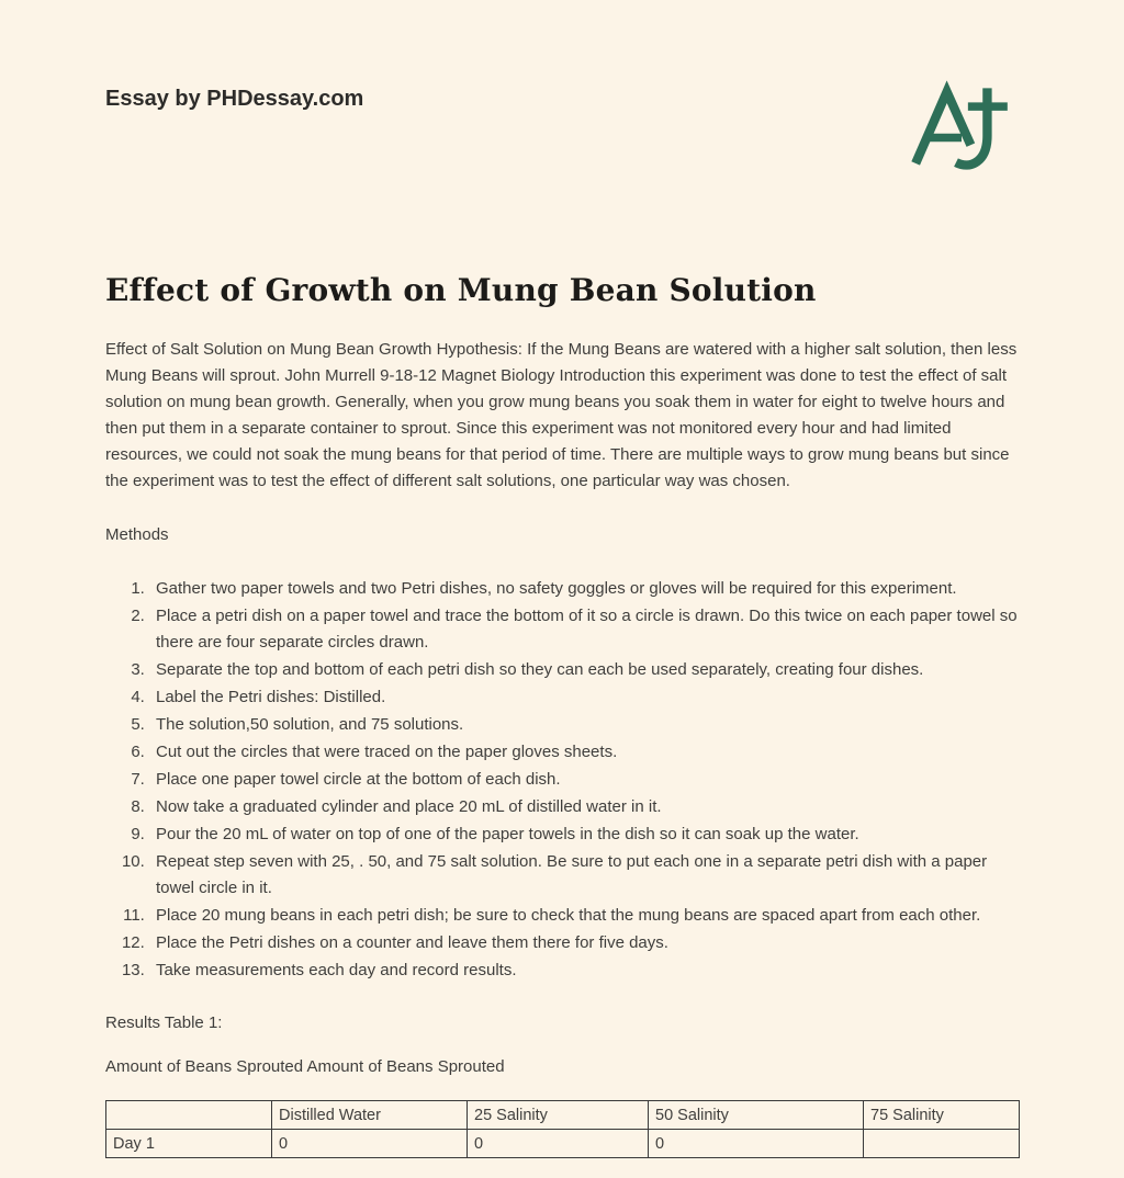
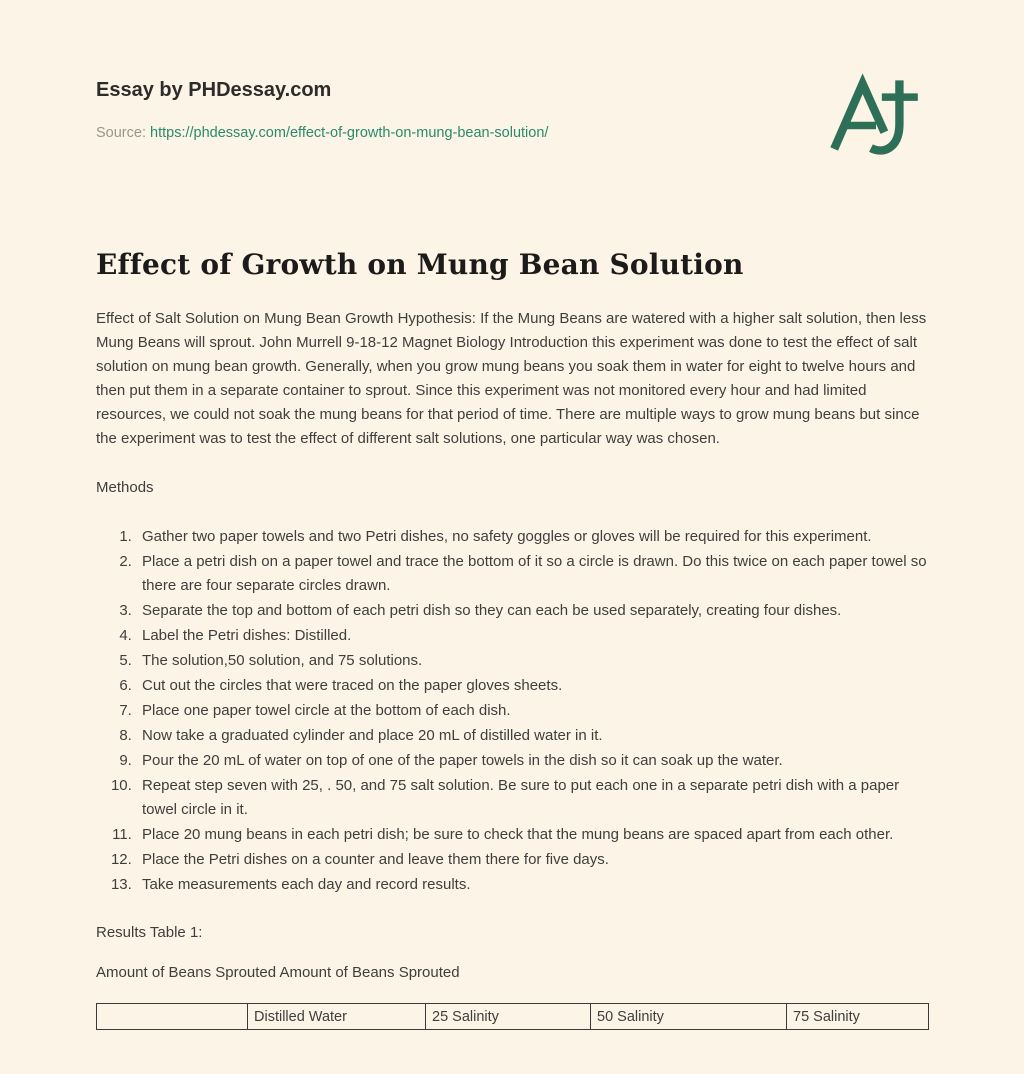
  Essay by PHDessay.com
+ Source: https://phdessay.com/effect-of-growth-on-mung-bean-solution/
  Effect of Growth on Mung Bean Solution
  Effect of Salt Solution on Mung Bean Growth Hypothesis: If the Mung Beans are watered with a higher salt solution, then less Mung Beans will sprout. John Murrell 9-18-12 Magnet Biology Introduction this experiment was done to test the effect of salt solution on mung bean growth. Generally, when you grow mung beans you soak them in water for eight to twelve hours and then put them in a separate container to sprout. Since this experiment was not monitored every hour and had limited resources, we could not soak the mung beans for that period of time. There are multiple ways to grow mung beans but since the experiment was to test the effect of different salt solutions, one particular way was chosen.
  Methods
  Gather two paper towels and two Petri dishes, no safety goggles or gloves will be required for this experiment.
  Place a petri dish on a paper towel and trace the bottom of it so a circle is drawn. Do this twice on each paper towel so there are four separate circles drawn.
  Separate the top and bottom of each petri dish so they can each be used separately, creating four dishes.
  Label the Petri dishes: Distilled.
  The solution,50 solution, and 75 solutions.
  Cut out the circles that were traced on the paper gloves sheets.
  Place one paper towel circle at the bottom of each dish.
  Now take a graduated cylinder and place 20 mL of distilled water in it.
  Pour the 20 mL of water on top of one of the paper towels in the dish so it can soak up the water.
  Repeat step seven with 25, . 50, and 75 salt solution. Be sure to put each one in a separate petri dish with a paper towel circle in it.
  Place 20 mung beans in each petri dish; be sure to check that the mung beans are spaced apart from each other.
  Place the Petri dishes on a counter and leave them there for five days.
  Take measurements each day and record results.
  Results Table 1:
  Amount of Beans Sprouted Amount of Beans Sprouted
  	Distilled Water	25 Salinity	50 Salinity	75 Salinity
- Day 1	0	0	0
